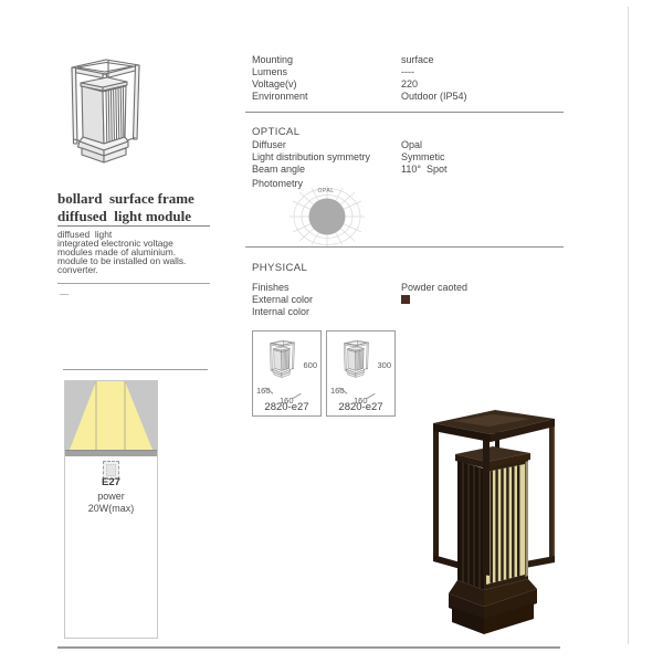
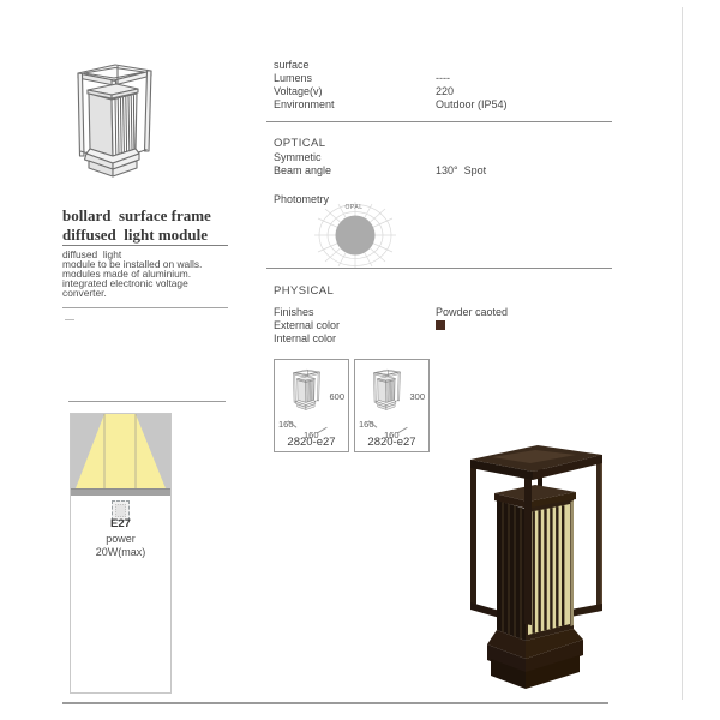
  bollard surface frame
  diffused light module
  diffused light
- integrated electronic voltage
+ module to be installed on walls.
  modules made of aluminium.
- module to be installed on walls.
+ integrated electronic voltage
  converter.
- Mounting
  surface
  Lumens
  ----
  Voltage(v)
  220
  Environment
  Outdoor (IP54)
  OPTICAL
- Diffuser
- Opal
- Light distribution symmetry
  Symmetic
  Beam angle
- 110° Spot
+ 130° Spot
  Photometry
  PHYSICAL
  Finishes
  Powder caoted
  External color
  Internal color
  600
  160
  2820-e27
  300
  160
  2820-e27
  E27
  power
  20W(max)
